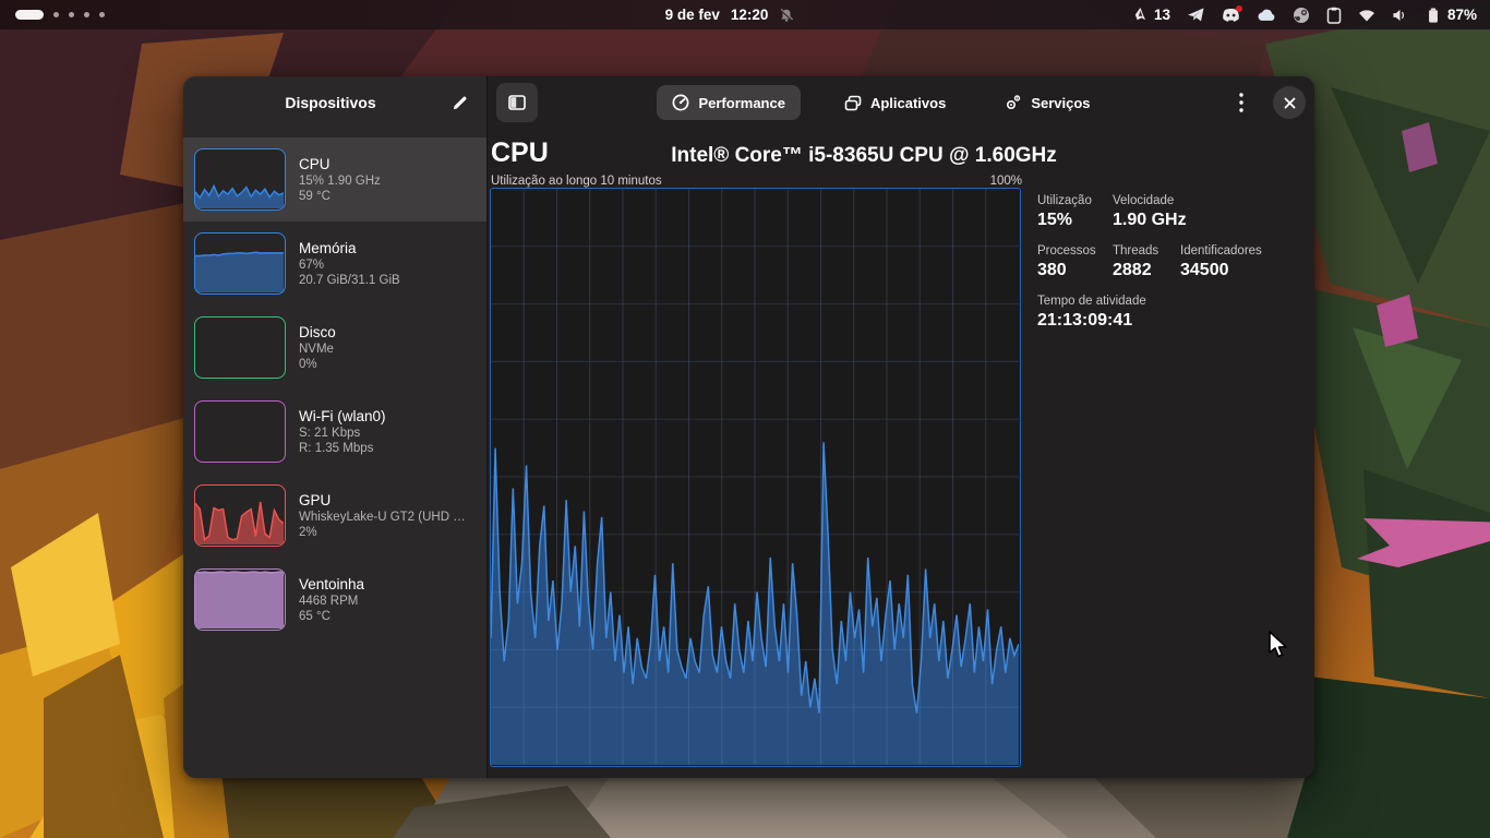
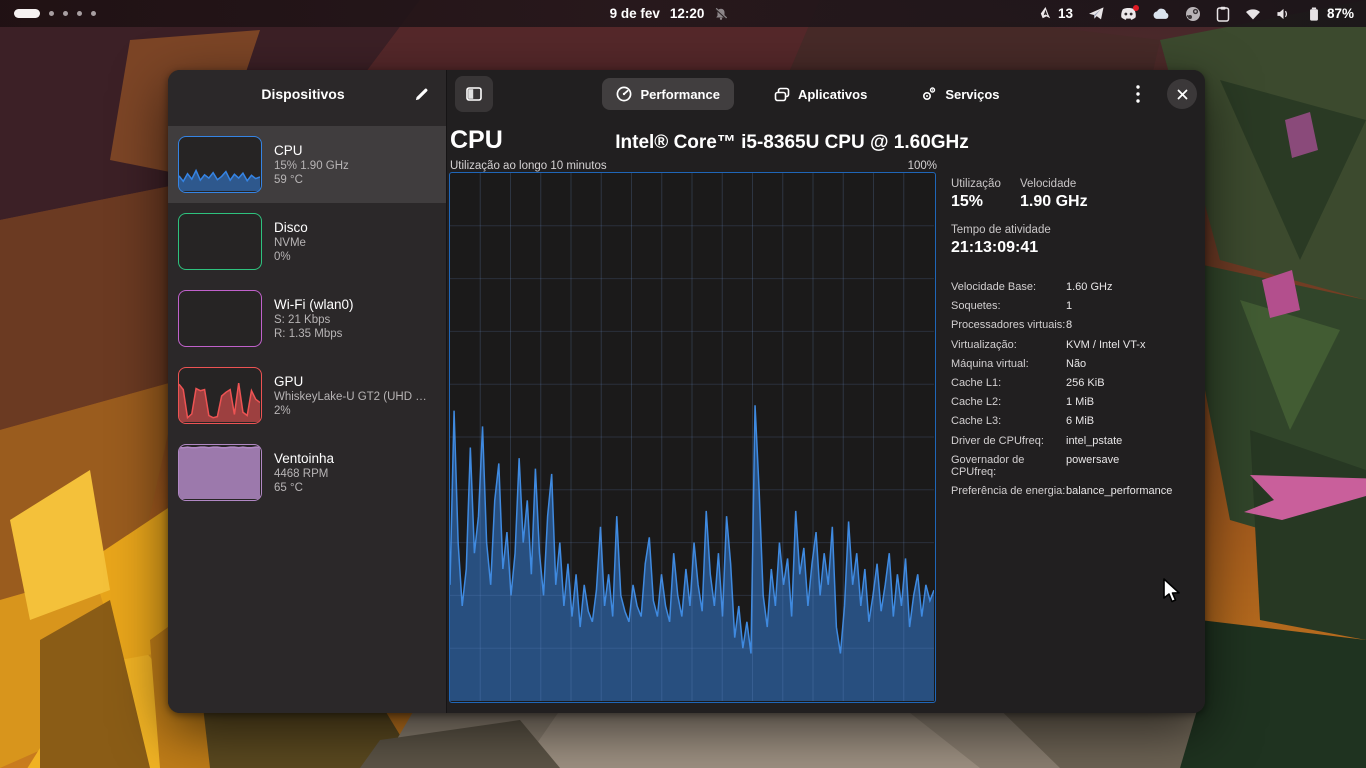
  9 de fev
  12:20
  13
  87%
  Dispositivos
  CPU
  15% 1.90 GHz
  59 °C
- Memória
- 67%
- 20.7 GiB/31.1 GiB
  Disco
  NVMe
  0%
  Wi-Fi (wlan0)
  S: 21 Kbps
  R: 1.35 Mbps
  GPU
  WhiskeyLake-U GT2 (UHD Gra
  2%
  Ventoinha
  4468 RPM
  65 °C
  Performance
  Aplicativos
  Serviços
  CPU
  Intel® Core™ i5-8365U CPU @ 1.60GHz
  Utilização ao longo 10 minutos
  100%
  Utilização
  15%
  Velocidade
  1.90 GHz
- Processos
- 380
- Threads
- 2882
- Identificadores
- 34500
  Tempo de atividade
  21:13:09:41
+ Velocidade Base:
+ 1.60 GHz
+ Soquetes:
+ 1
+ Processadores virtuais:
+ 8
+ Virtualização:
+ KVM / Intel VT-x
+ Máquina virtual:
+ Não
+ Cache L1:
+ 256 KiB
+ Cache L2:
+ 1 MiB
+ Cache L3:
+ 6 MiB
+ Driver de CPUfreq:
+ intel_pstate
+ Governador de CPUfreq:
+ powersave
+ Preferência de energia:
+ balance_performance
